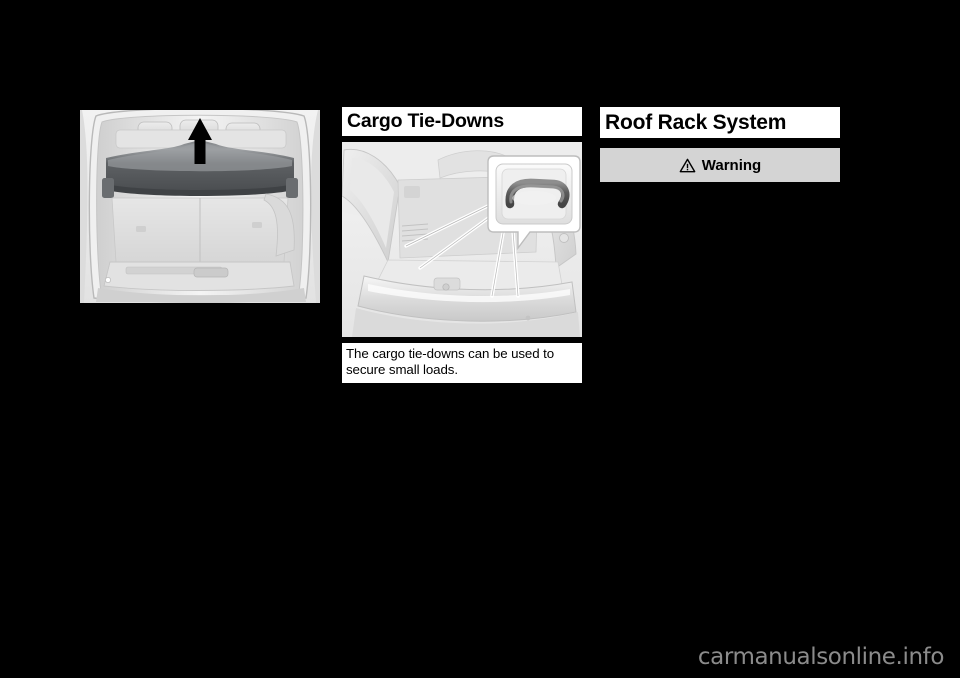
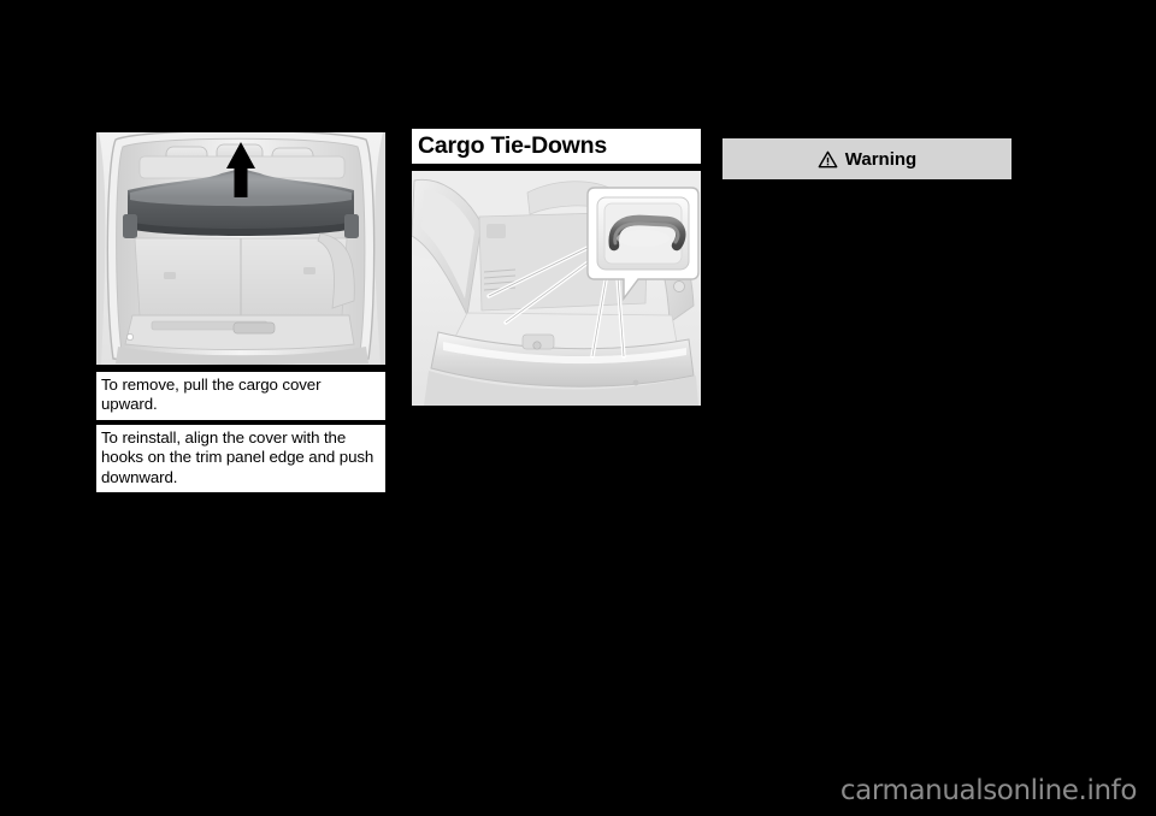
+ To remove, pull the cargo cover upward.
+ To reinstall, align the cover with the hooks on the trim panel edge and push downward.
  Cargo Tie-Downs
- The cargo tie-downs can be used to secure small loads.
- Roof Rack System
  Warning
  carmanualsonline.info
